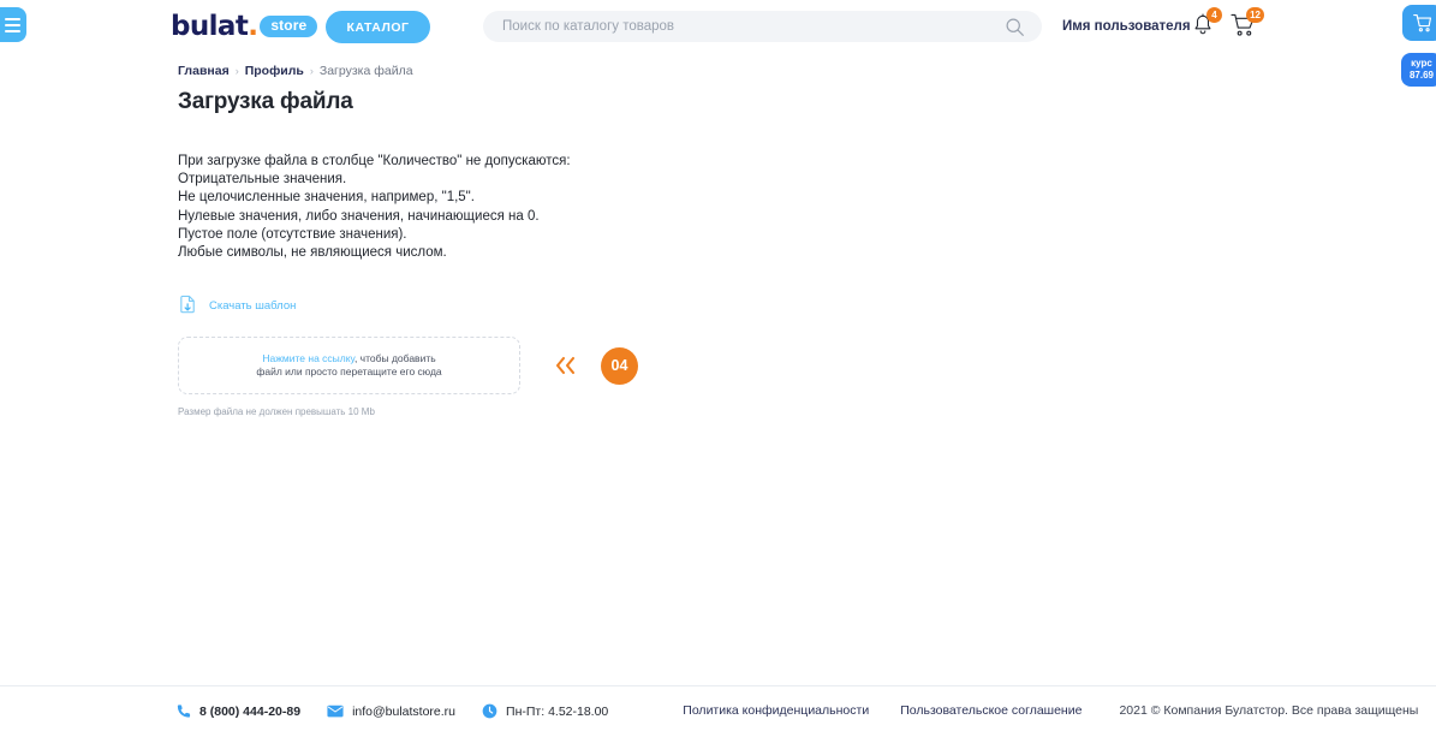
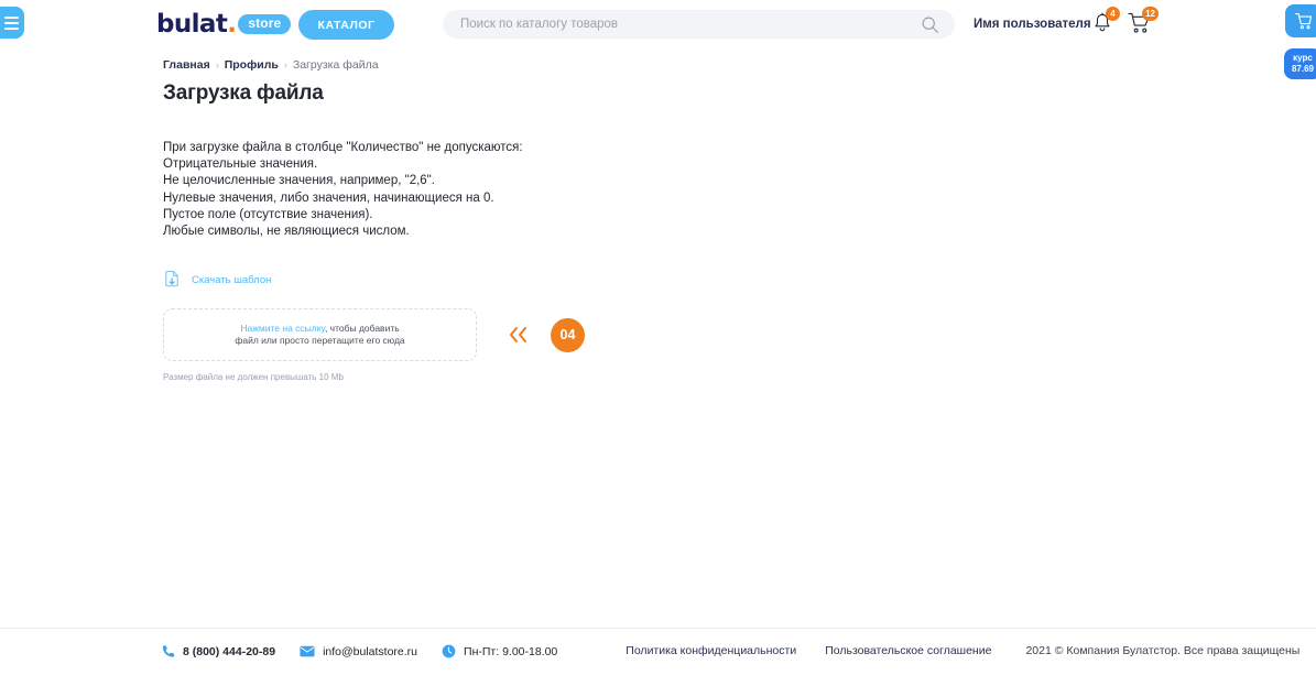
  bulat.
  store
  КАТАЛОГ
  Поиск по каталогу товаров
  Имя пользователя
  4
  12
  курс
  87.69
  Главная
  ›
  Профиль
  ›
  Загрузка файла
  Загрузка файла
  При загрузке файла в столбце "Количество" не допускаются:
  Отрицательные значения.
- Не целочисленные значения, например, "1,5".
+ Не целочисленные значения, например, "2,6".
  Нулевые значения, либо значения, начинающиеся на 0.
  Пустое поле (отсутствие значения).
  Любые символы, не являющиеся числом.
  Скачать шаблон
  Нажмите на ссылку, чтобы добавить
  файл или просто перетащите его сюда
  04
  Размер файла не должен превышать 10 Mb
  8 (800) 444-20-89
  info@bulatstore.ru
- Пн-Пт: 4.52-18.00
+ Пн-Пт: 9.00-18.00
  Политика конфиденциальности
  Пользовательское соглашение
  2021 © Компания Булатстор. Все права защищены
